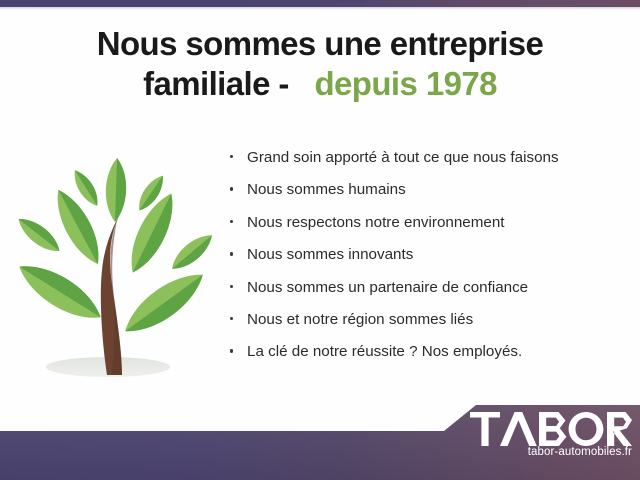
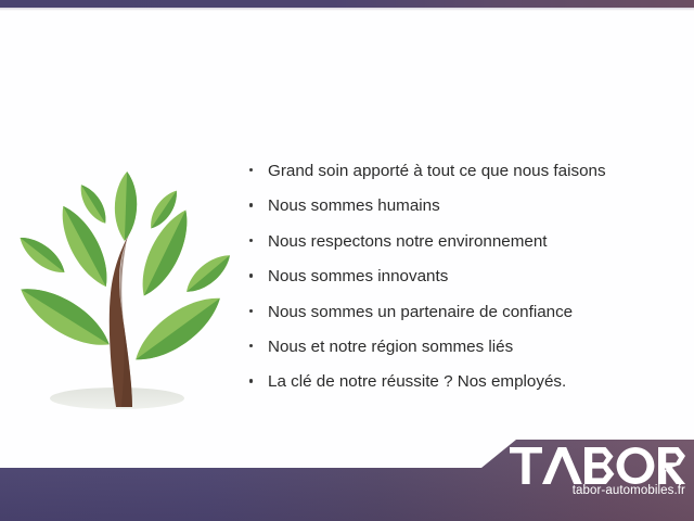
- Nous sommes une entreprise
- familiale - depuis 1978
  Grand soin apporté à tout ce que nous faisons
  Nous sommes humains
  Nous respectons notre environnement
  Nous sommes innovants
  Nous sommes un partenaire de confiance
  Nous et notre région sommes liés
  La clé de notre réussite ? Nos employés.
  tabor-automobiles.fr
